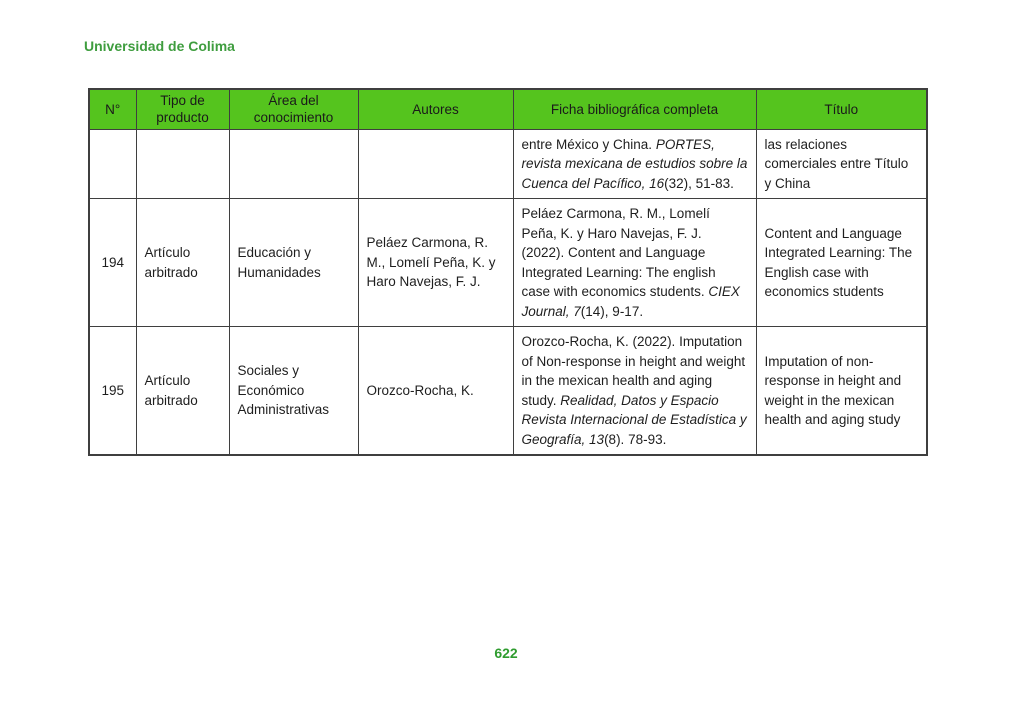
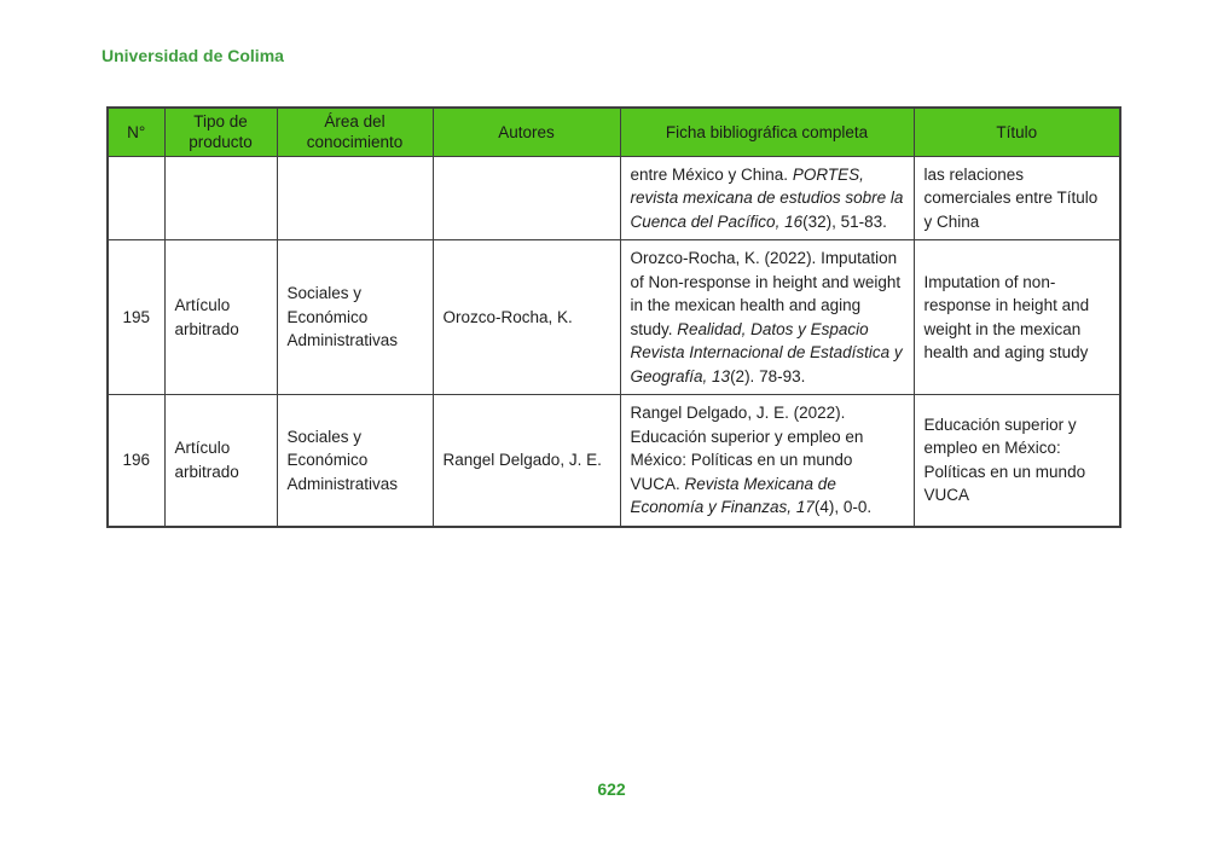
  Universidad de Colima
  N°	Tipo de producto	Área del conocimiento	Autores	Ficha bibliográfica completa	Título
  				entre México y China. PORTES, revista mexicana de estudios sobre la Cuenca del Pacífico, 16(32), 51-83.	las relaciones comerciales entre Título y China
- 194	Artículo arbitrado	Educación y Humanidades	Peláez Carmona, R. M., Lomelí Peña, K. y Haro Navejas, F. J.	Peláez Carmona, R. M., Lomelí Peña, K. y Haro Navejas, F. J. (2022). Content and Language Integrated Learning: The english case with economics students. CIEX Journal, 7(14), 9-17.	Content and Language Integrated Learning: The English case with economics students
- 195	Artículo arbitrado	Sociales y Económico Administrativas	Orozco-Rocha, K.	Orozco-Rocha, K. (2022). Imputation of Non-response in height and weight in the mexican health and aging study. Realidad, Datos y Espacio Revista Internacional de Estadística y Geografía, 13(8). 78-93.	Imputation of non-response in height and weight in the mexican health and aging study
+ 195	Artículo arbitrado	Sociales y Económico Administrativas	Orozco-Rocha, K.	Orozco-Rocha, K. (2022). Imputation of Non-response in height and weight in the mexican health and aging study. Realidad, Datos y Espacio Revista Internacional de Estadística y Geografía, 13(2). 78-93.	Imputation of non-response in height and weight in the mexican health and aging study
+ 196	Artículo arbitrado	Sociales y Económico Administrativas	Rangel Delgado, J. E.	Rangel Delgado, J. E. (2022). Educación superior y empleo en México: Políticas en un mundo VUCA. Revista Mexicana de Economía y Finanzas, 17(4), 0-0.	Educación superior y empleo en México: Políticas en un mundo VUCA
  622
